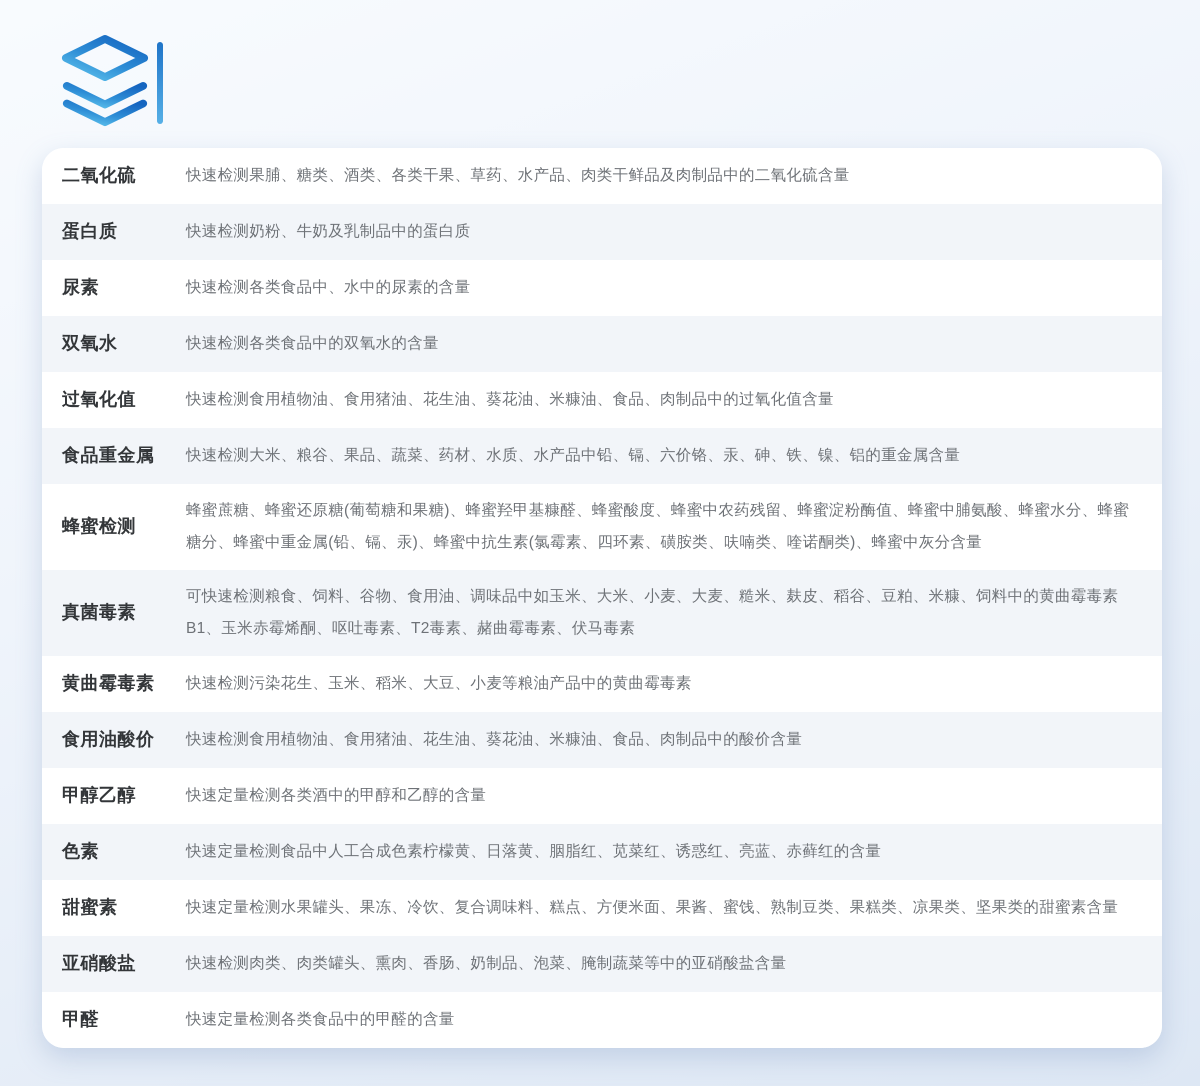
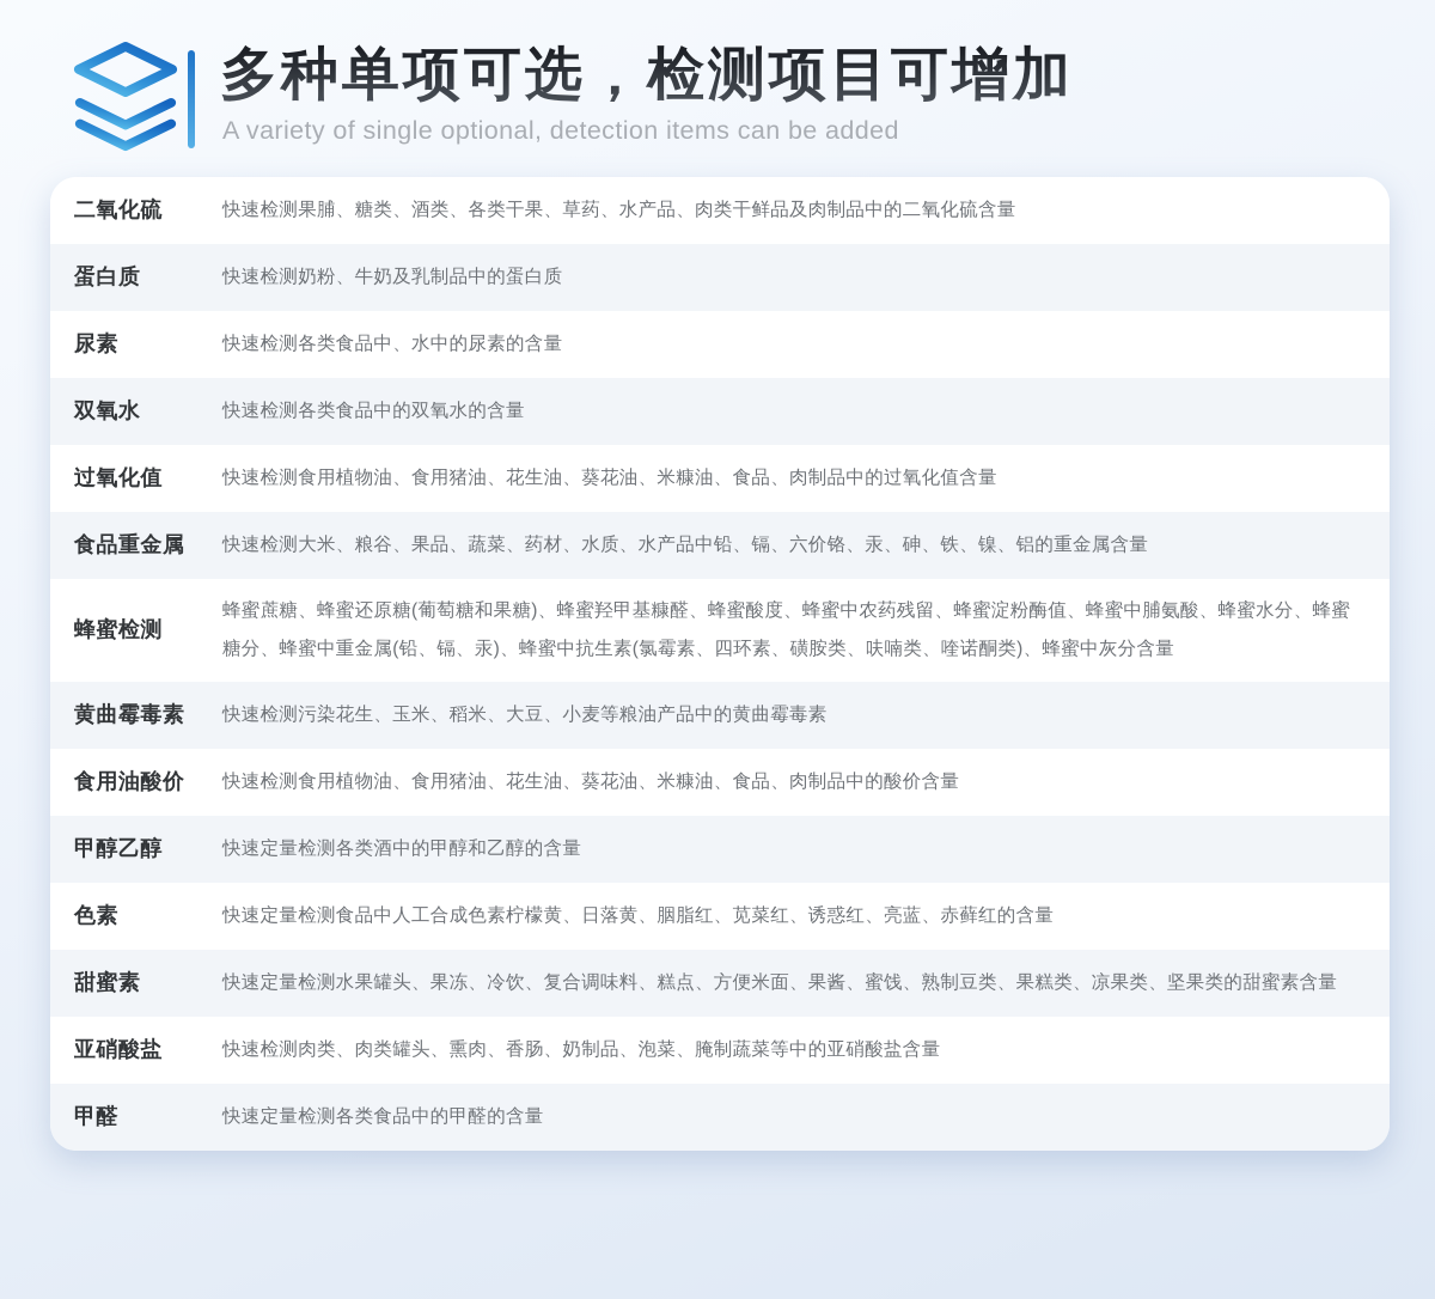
+ 多种单项可选，检测项目可增加
+ A variety of single optional, detection items can be added
  二氧化硫
  快速检测果脯、糖类、酒类、各类干果、草药、水产品、肉类干鲜品及肉制品中的二氧化硫含量
  蛋白质
  快速检测奶粉、牛奶及乳制品中的蛋白质
  尿素
  快速检测各类食品中、水中的尿素的含量
  双氧水
  快速检测各类食品中的双氧水的含量
  过氧化值
  快速检测食用植物油、食用猪油、花生油、葵花油、米糠油、食品、肉制品中的过氧化值含量
  食品重金属
  快速检测大米、粮谷、果品、蔬菜、药材、水质、水产品中铅、镉、六价铬、汞、砷、铁、镍、铝的重金属含量
  蜂蜜检测
  蜂蜜蔗糖、蜂蜜还原糖(葡萄糖和果糖)、蜂蜜羟甲基糠醛、蜂蜜酸度、蜂蜜中农药残留、蜂蜜淀粉酶值、蜂蜜中脯氨酸、蜂蜜水分、蜂蜜糖分、蜂蜜中重金属(铅、镉、汞)、蜂蜜中抗生素(氯霉素、四环素、磺胺类、呋喃类、喹诺酮类)、蜂蜜中灰分含量
- 真菌毒素
- 可快速检测粮食、饲料、谷物、食用油、调味品中如玉米、大米、小麦、大麦、糙米、麸皮、稻谷、豆粕、米糠、饲料中的黄曲霉毒素B1、玉米赤霉烯酮、呕吐毒素、T2毒素、赭曲霉毒素、伏马毒素
  黄曲霉毒素
  快速检测污染花生、玉米、稻米、大豆、小麦等粮油产品中的黄曲霉毒素
  食用油酸价
  快速检测食用植物油、食用猪油、花生油、葵花油、米糠油、食品、肉制品中的酸价含量
  甲醇乙醇
  快速定量检测各类酒中的甲醇和乙醇的含量
  色素
  快速定量检测食品中人工合成色素柠檬黄、日落黄、胭脂红、苋菜红、诱惑红、亮蓝、赤藓红的含量
  甜蜜素
  快速定量检测水果罐头、果冻、冷饮、复合调味料、糕点、方便米面、果酱、蜜饯、熟制豆类、果糕类、凉果类、坚果类的甜蜜素含量
  亚硝酸盐
  快速检测肉类、肉类罐头、熏肉、香肠、奶制品、泡菜、腌制蔬菜等中的亚硝酸盐含量
  甲醛
  快速定量检测各类食品中的甲醛的含量
